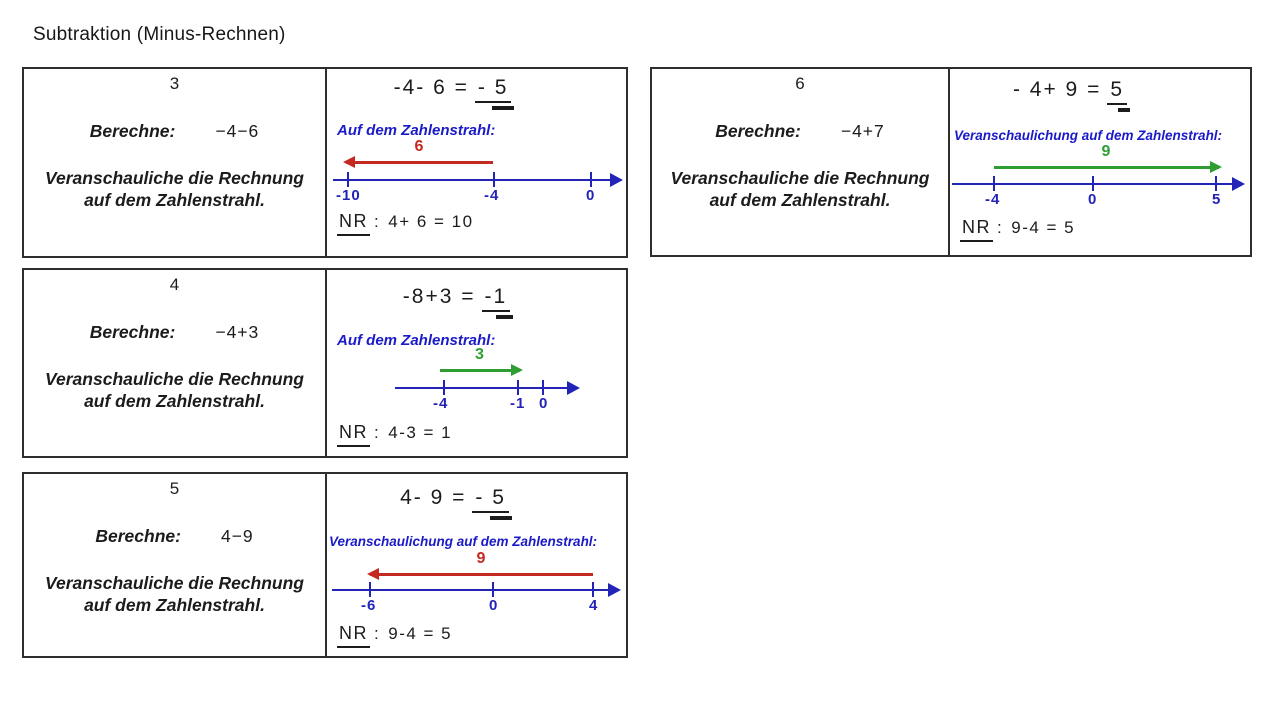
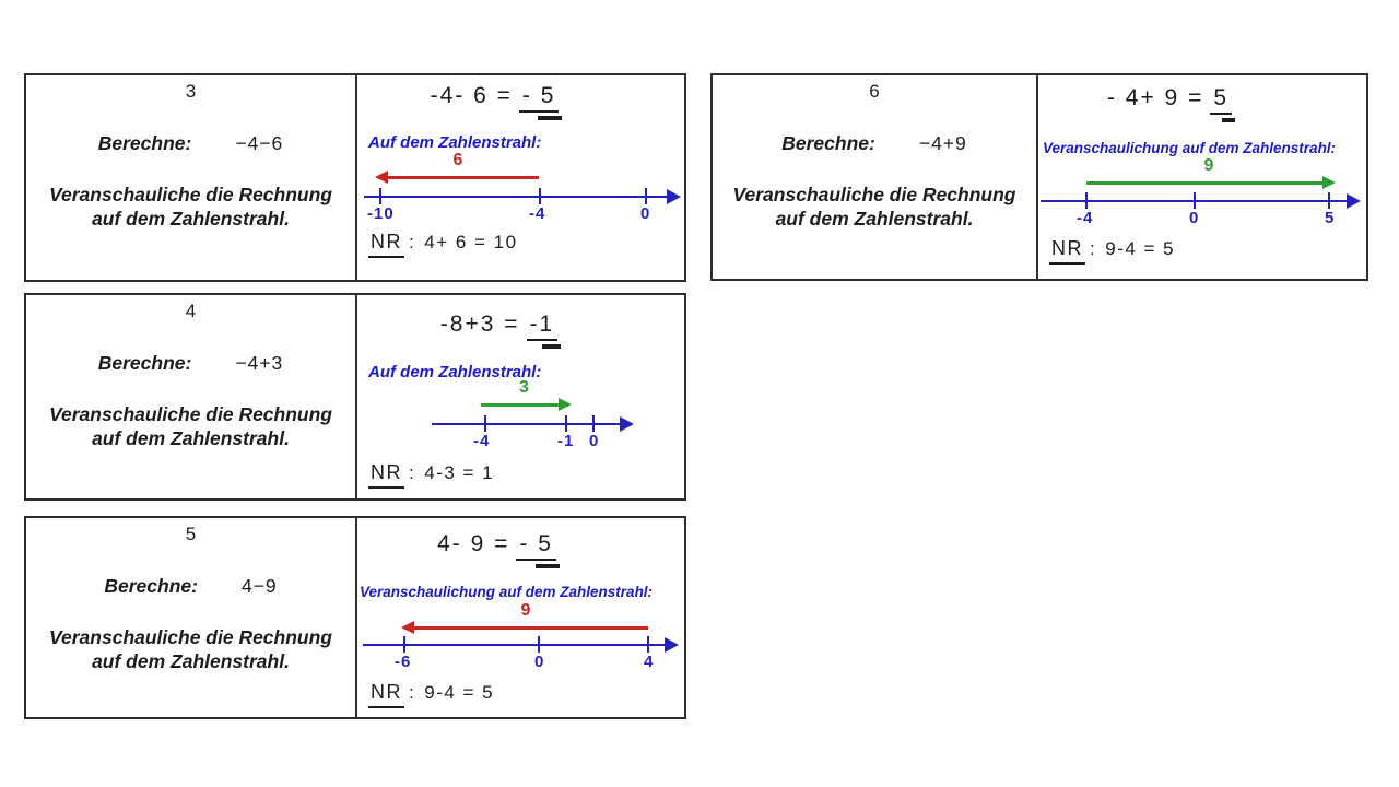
- Subtraktion (Minus-Rechnen)
  3
  Berechne:
  −4−6
  Veranschauliche die Rechnung
  auf dem Zahlenstrahl.
  -4- 6 = - 5
  Auf dem Zahlenstrahl:
  6
  -10
  -4
  0
  NR : 4+ 6 = 10
  4
  Berechne:
  −4+3
  Veranschauliche die Rechnung
  auf dem Zahlenstrahl.
  -8+3 = -1
  Auf dem Zahlenstrahl:
  3
  -4
  -1
  0
  NR : 4-3 = 1
  5
  Berechne:
  4−9
  Veranschauliche die Rechnung
  auf dem Zahlenstrahl.
  4- 9 = - 5
  Veranschaulichung auf dem Zahlenstrahl:
  9
  -6
  0
  4
  NR : 9-4 = 5
  6
  Berechne:
- −4+7
+ −4+9
  Veranschauliche die Rechnung
  auf dem Zahlenstrahl.
  - 4+ 9 = 5
  Veranschaulichung auf dem Zahlenstrahl:
  9
  -4
  0
  5
  NR : 9-4 = 5
